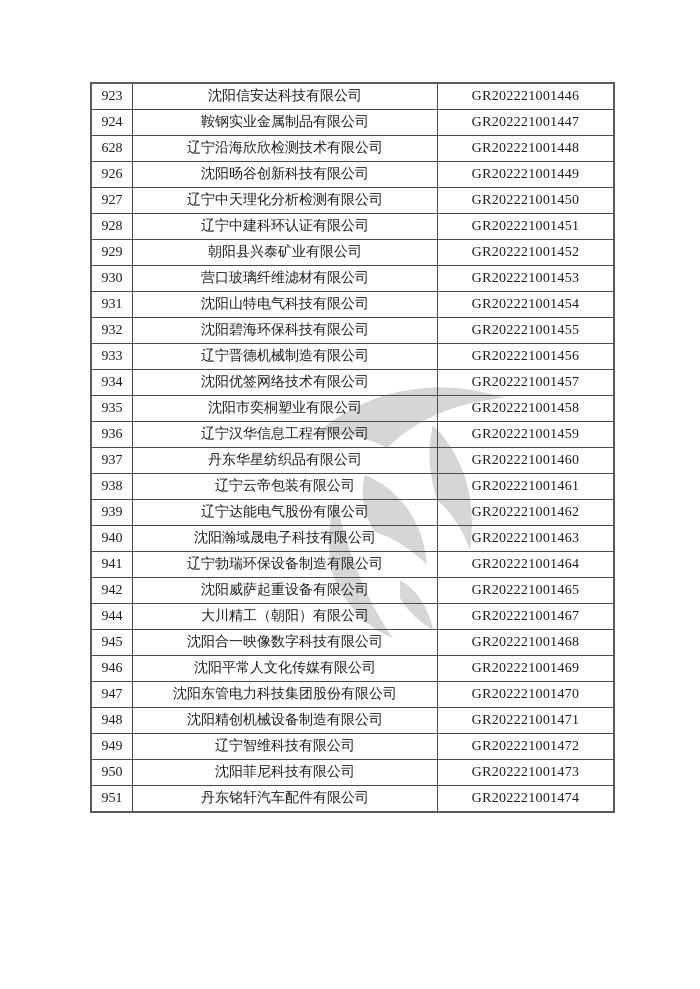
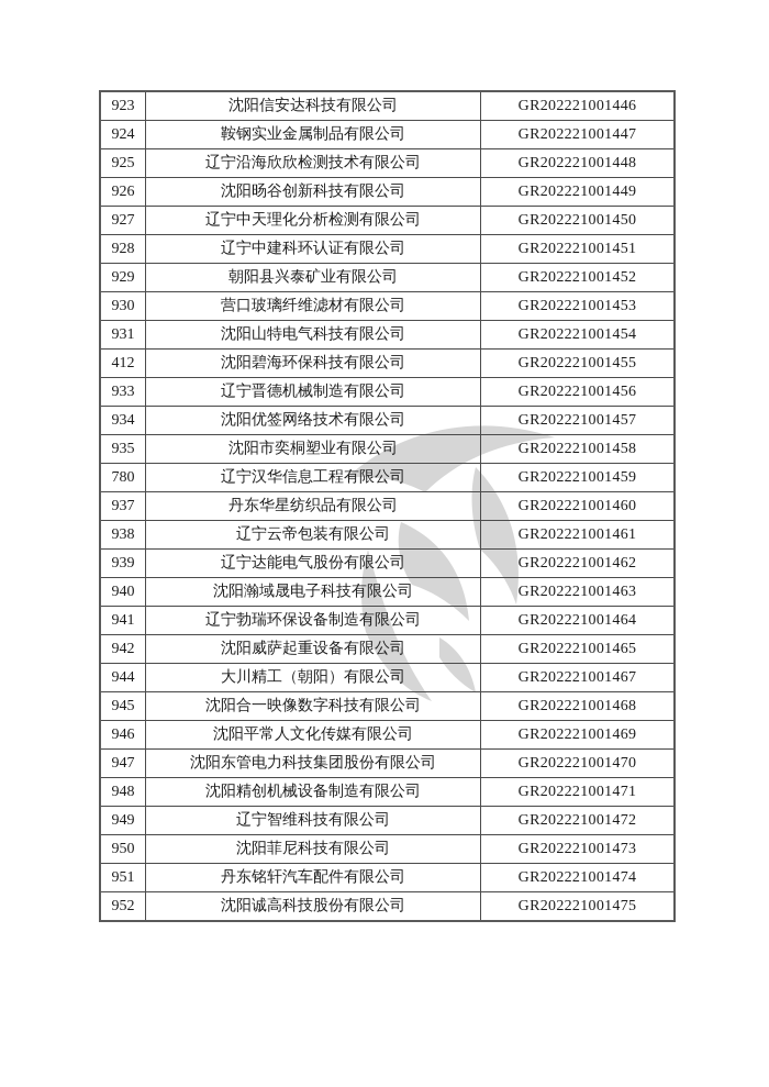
  923	沈阳信安达科技有限公司	GR202221001446
  924	鞍钢实业金属制品有限公司	GR202221001447
- 628	辽宁沿海欣欣检测技术有限公司	GR202221001448
+ 925	辽宁沿海欣欣检测技术有限公司	GR202221001448
  926	沈阳旸谷创新科技有限公司	GR202221001449
  927	辽宁中天理化分析检测有限公司	GR202221001450
  928	辽宁中建科环认证有限公司	GR202221001451
  929	朝阳县兴泰矿业有限公司	GR202221001452
  930	营口玻璃纤维滤材有限公司	GR202221001453
  931	沈阳山特电气科技有限公司	GR202221001454
- 932	沈阳碧海环保科技有限公司	GR202221001455
+ 412	沈阳碧海环保科技有限公司	GR202221001455
  933	辽宁晋德机械制造有限公司	GR202221001456
  934	沈阳优签网络技术有限公司	GR202221001457
  935	沈阳市奕桐塑业有限公司	GR202221001458
- 936	辽宁汉华信息工程有限公司	GR202221001459
+ 780	辽宁汉华信息工程有限公司	GR202221001459
  937	丹东华星纺织品有限公司	GR202221001460
  938	辽宁云帝包装有限公司	GR202221001461
  939	辽宁达能电气股份有限公司	GR202221001462
  940	沈阳瀚域晟电子科技有限公司	GR202221001463
  941	辽宁勃瑞环保设备制造有限公司	GR202221001464
  942	沈阳威萨起重设备有限公司	GR202221001465
  944	大川精工（朝阳）有限公司	GR202221001467
  945	沈阳合一映像数字科技有限公司	GR202221001468
  946	沈阳平常人文化传媒有限公司	GR202221001469
  947	沈阳东管电力科技集团股份有限公司	GR202221001470
  948	沈阳精创机械设备制造有限公司	GR202221001471
  949	辽宁智维科技有限公司	GR202221001472
  950	沈阳菲尼科技有限公司	GR202221001473
  951	丹东铭轩汽车配件有限公司	GR202221001474
+ 952	沈阳诚高科技股份有限公司	GR202221001475
